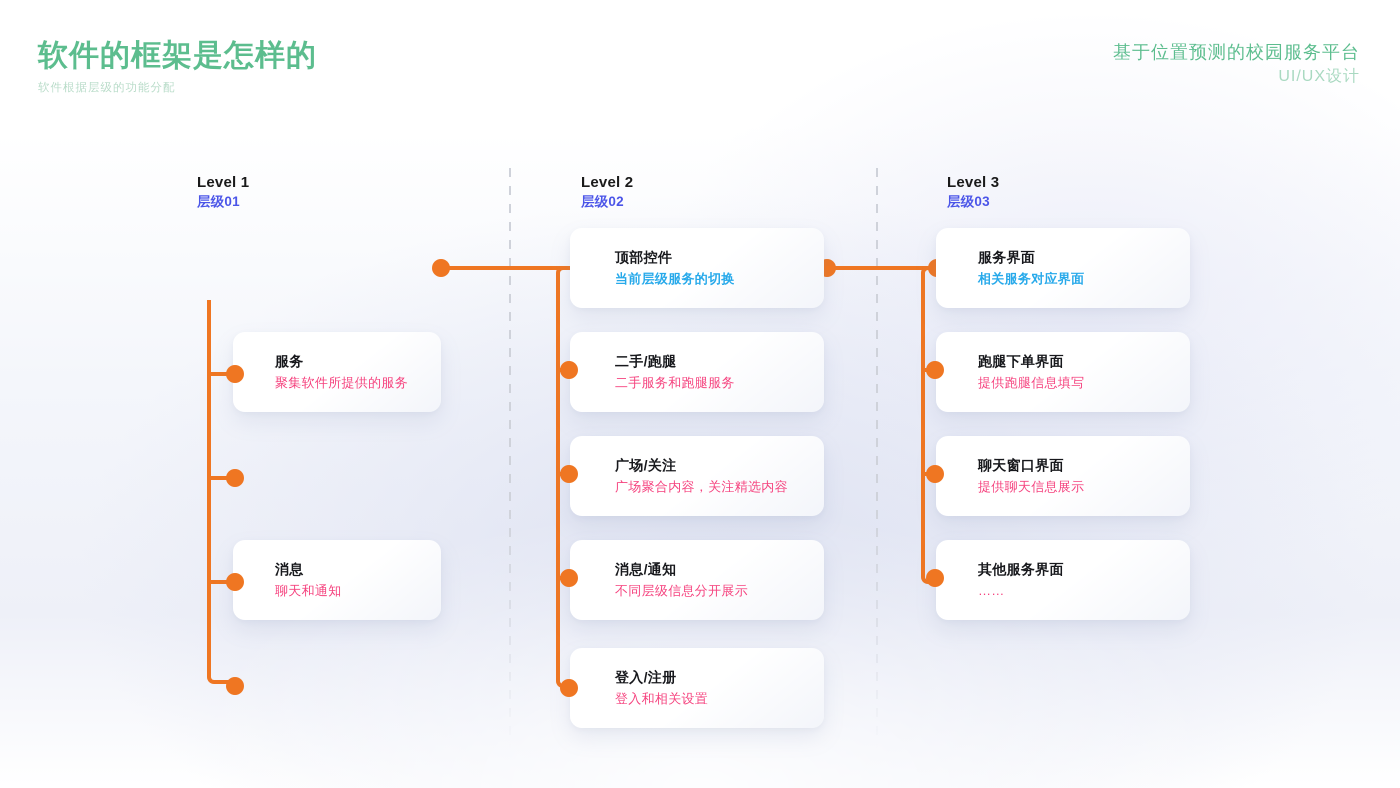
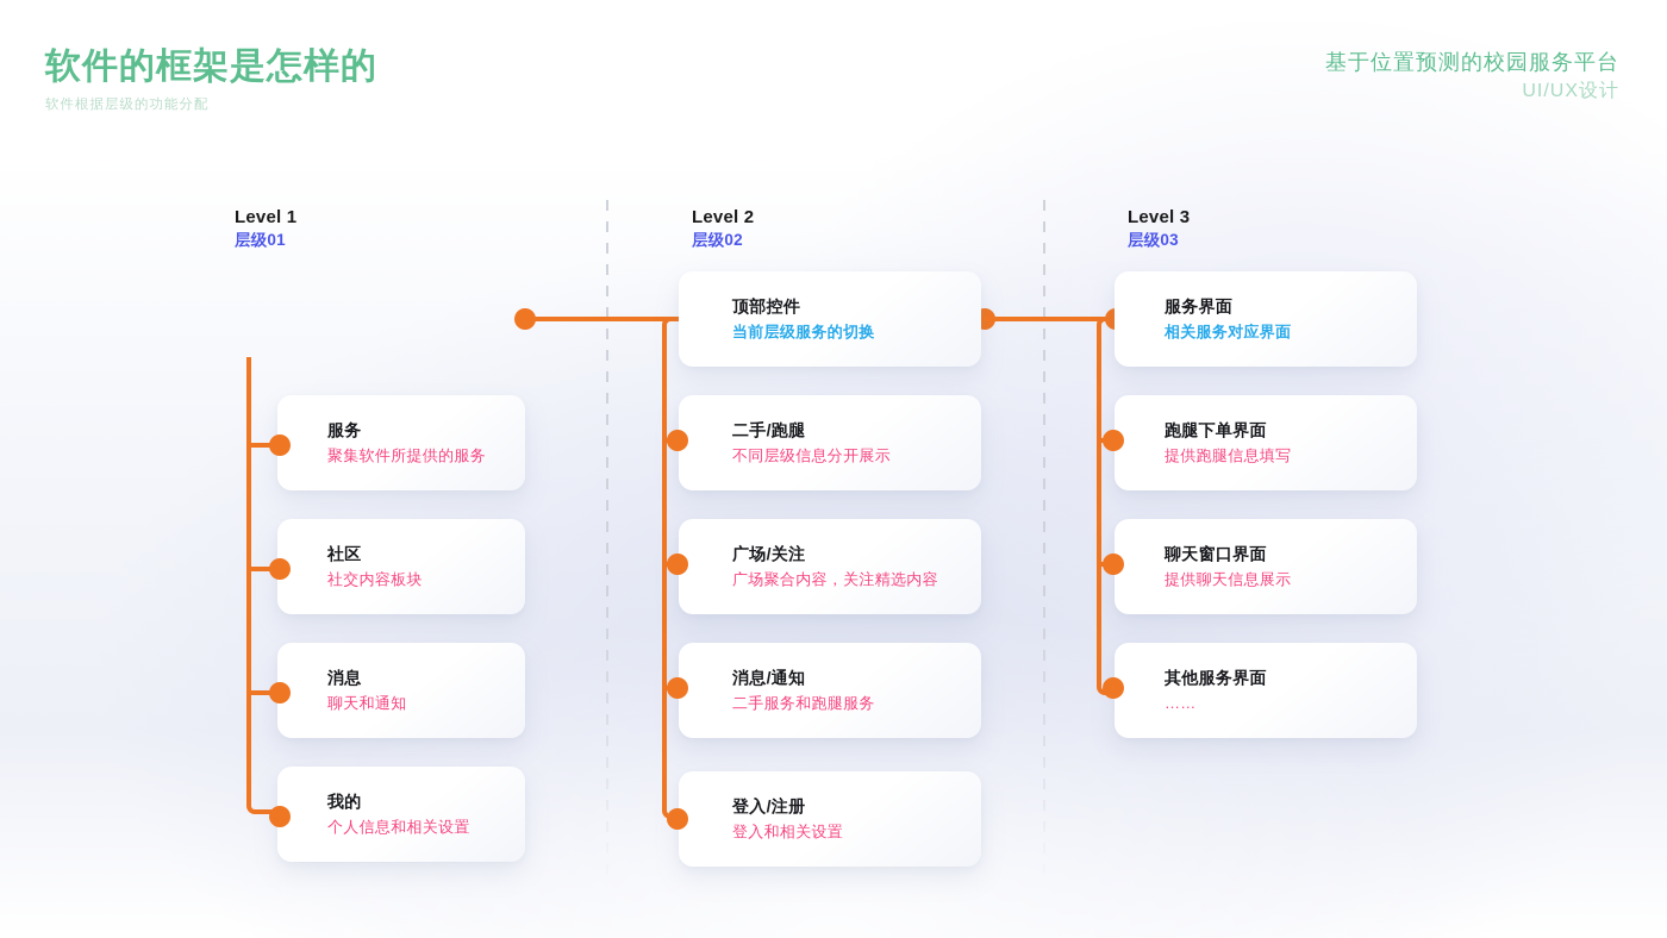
  软件的框架是怎样的
  软件根据层级的功能分配
  基于位置预测的校园服务平台
  UI/UX设计
  Level 1
  层级01
  服务
  聚集软件所提供的服务
+ 社区
+ 社交内容板块
  消息
  聊天和通知
+ 我的
+ 个人信息和相关设置
  Level 2
  层级02
  顶部控件
  当前层级服务的切换
  二手/跑腿
- 二手服务和跑腿服务
+ 不同层级信息分开展示
  广场/关注
  广场聚合内容，关注精选内容
  消息/通知
- 不同层级信息分开展示
+ 二手服务和跑腿服务
  登入/注册
  登入和相关设置
  Level 3
  层级03
  服务界面
  相关服务对应界面
  跑腿下单界面
  提供跑腿信息填写
  聊天窗口界面
  提供聊天信息展示
  其他服务界面
  ……
